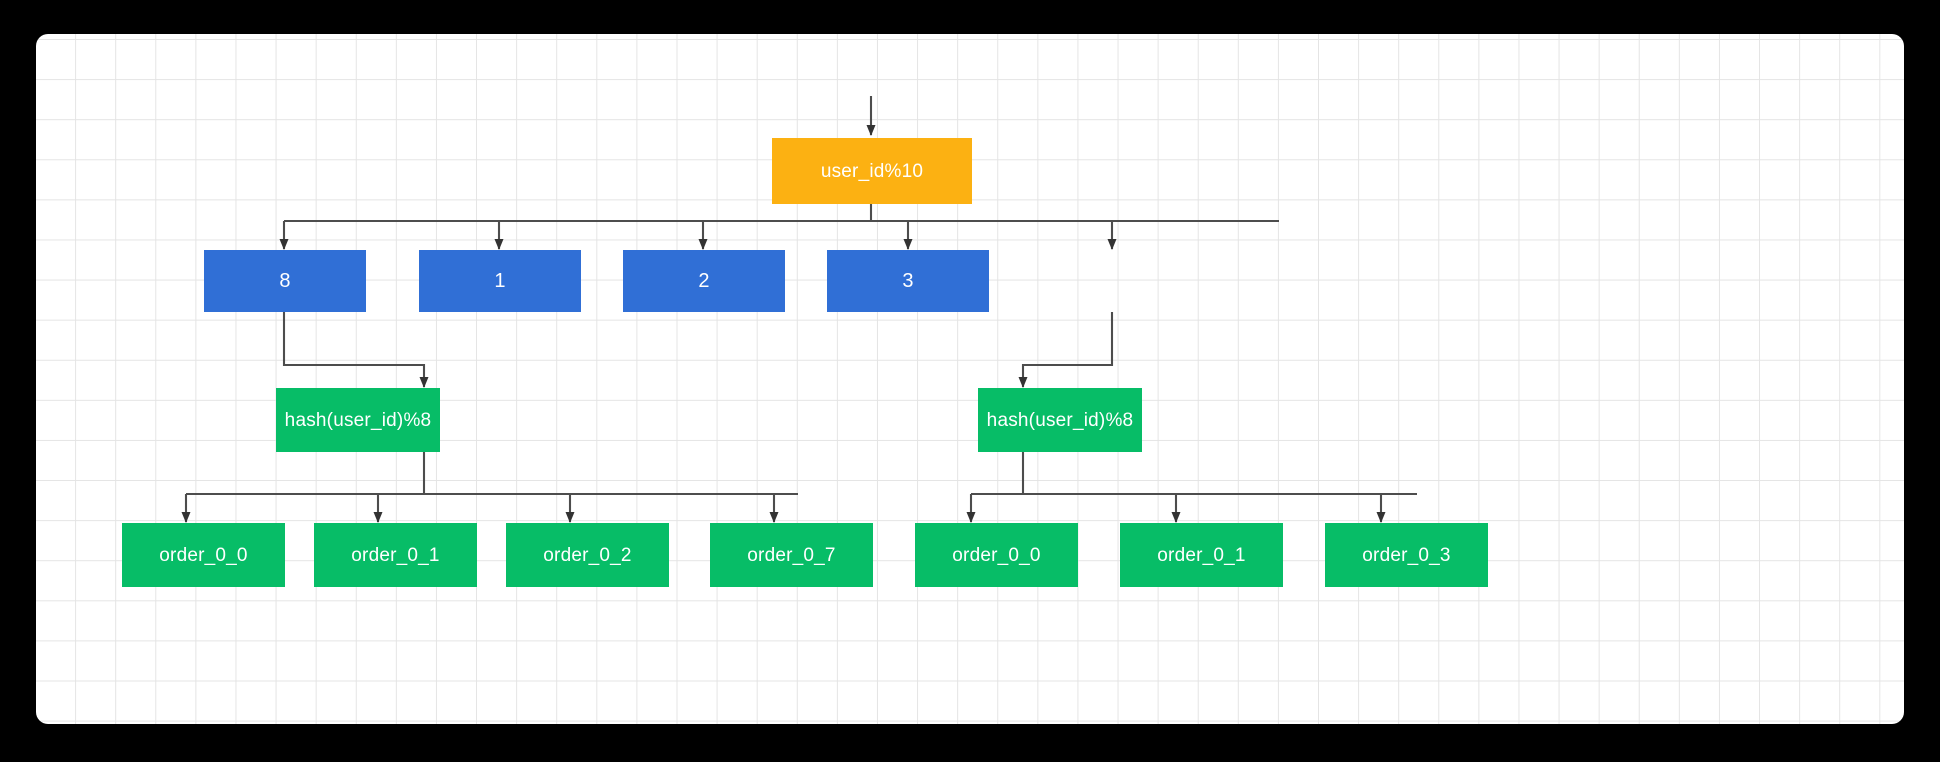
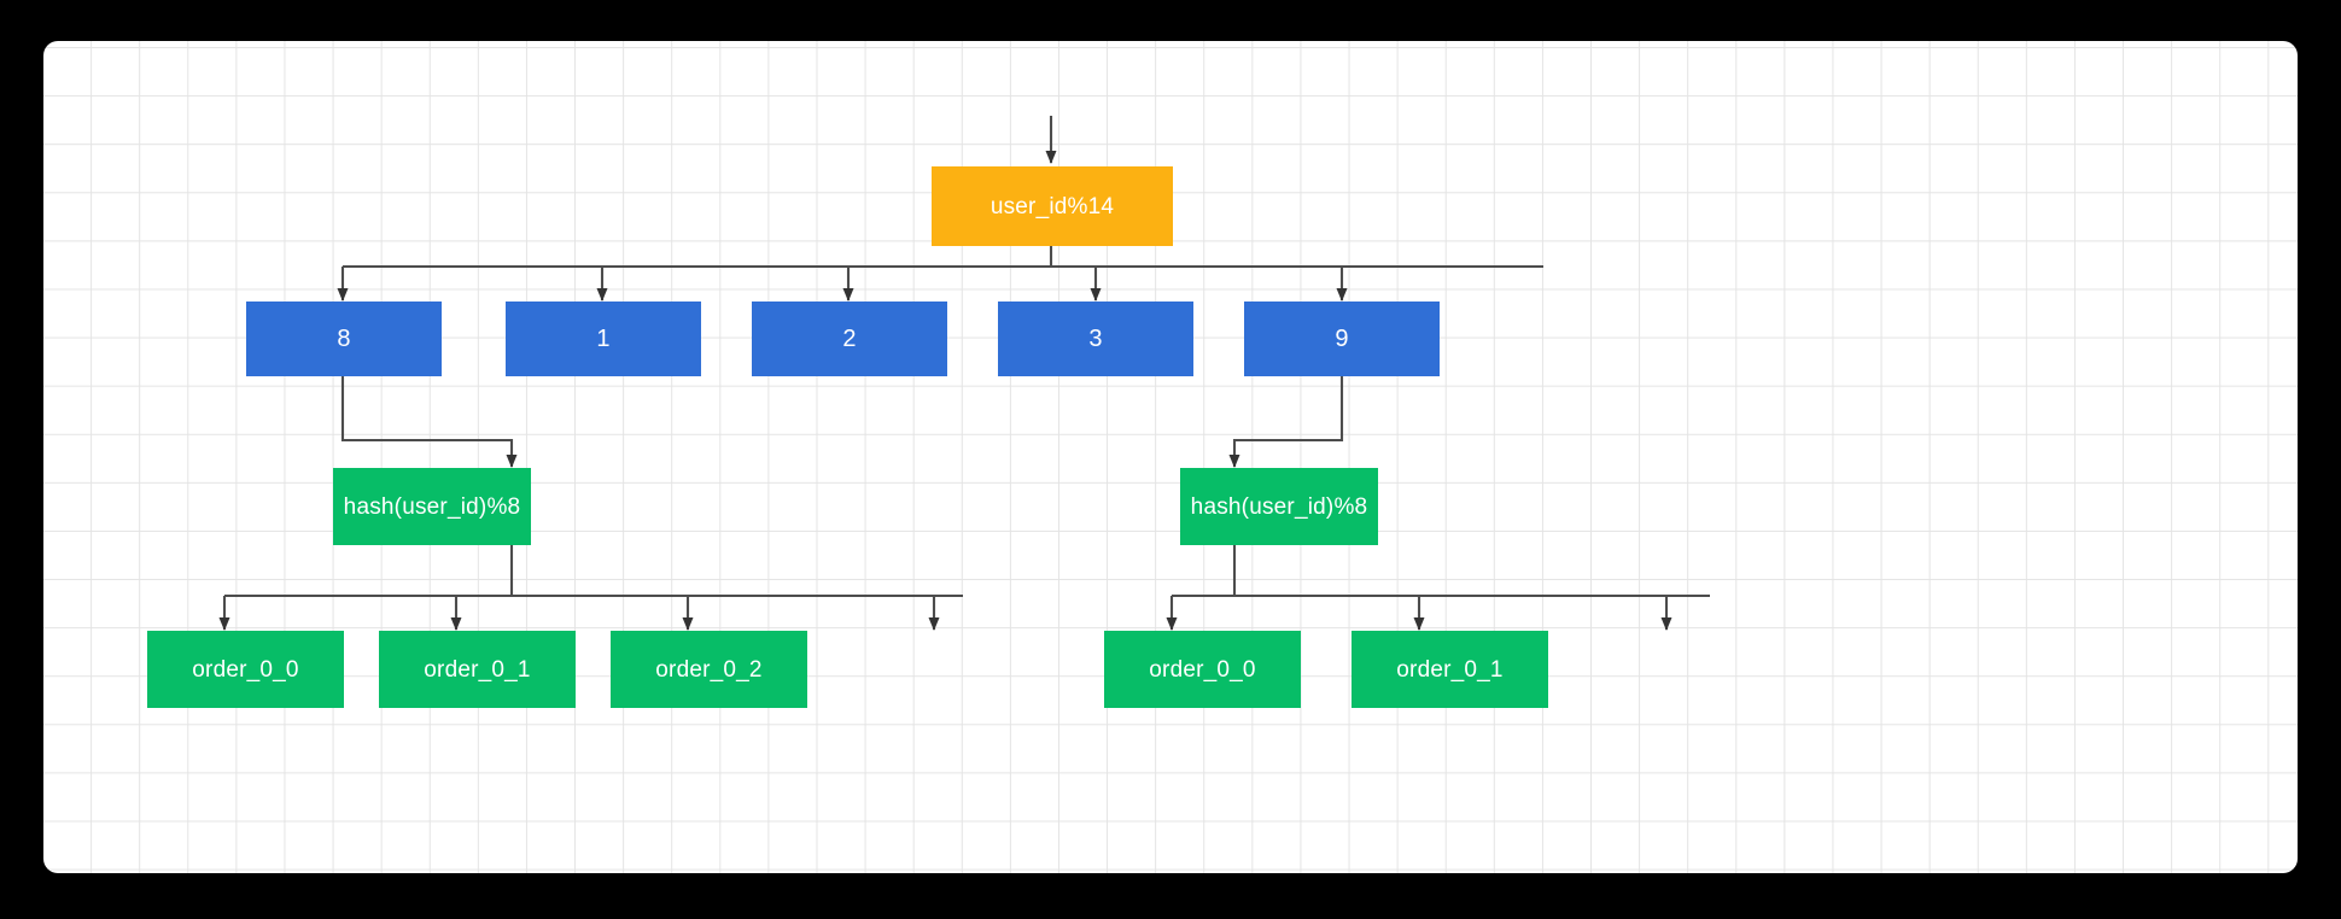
- user_id%10
+ user_id%14
  8
  1
  2
  3
+ 9
  hash(user_id)%8
  hash(user_id)%8
  order_0_0
  order_0_1
  order_0_2
- order_0_7
  order_0_0
  order_0_1
- order_0_3
